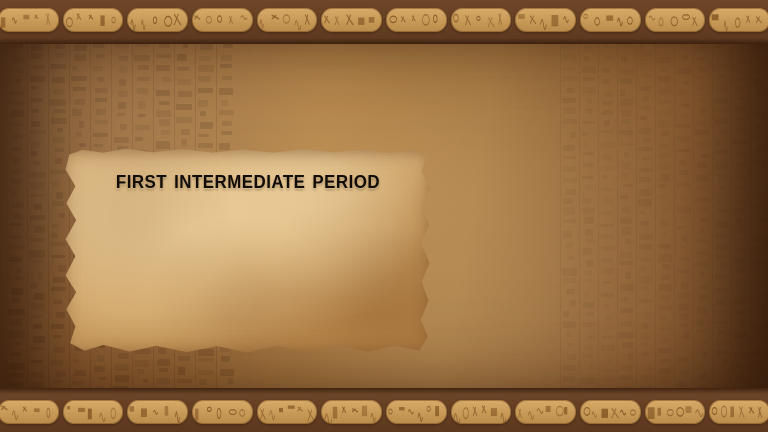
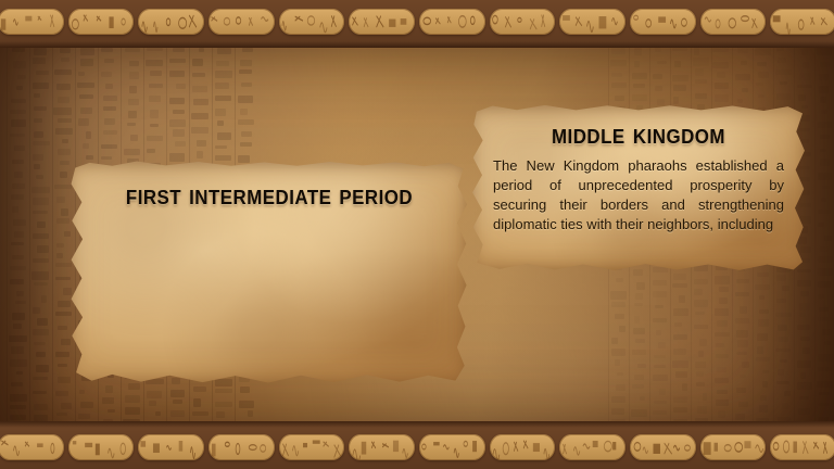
  first intermediate period
+ middle kingdom
+ The New Kingdom pharaohs established a period of unprecedented prosperity by securing their borders and strengthening diplomatic ties with their neighbors, including
